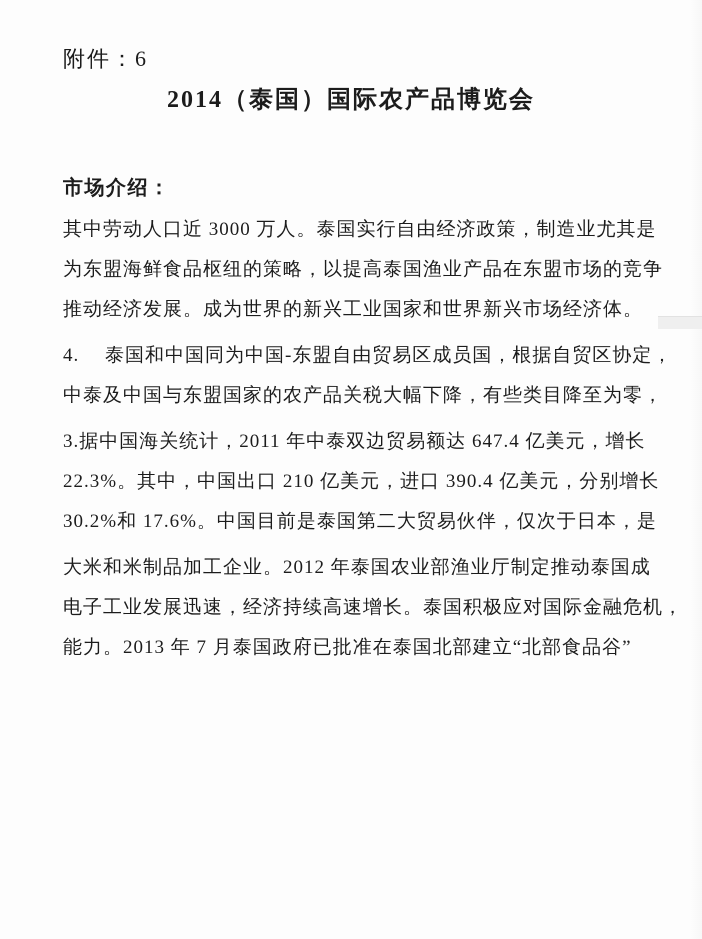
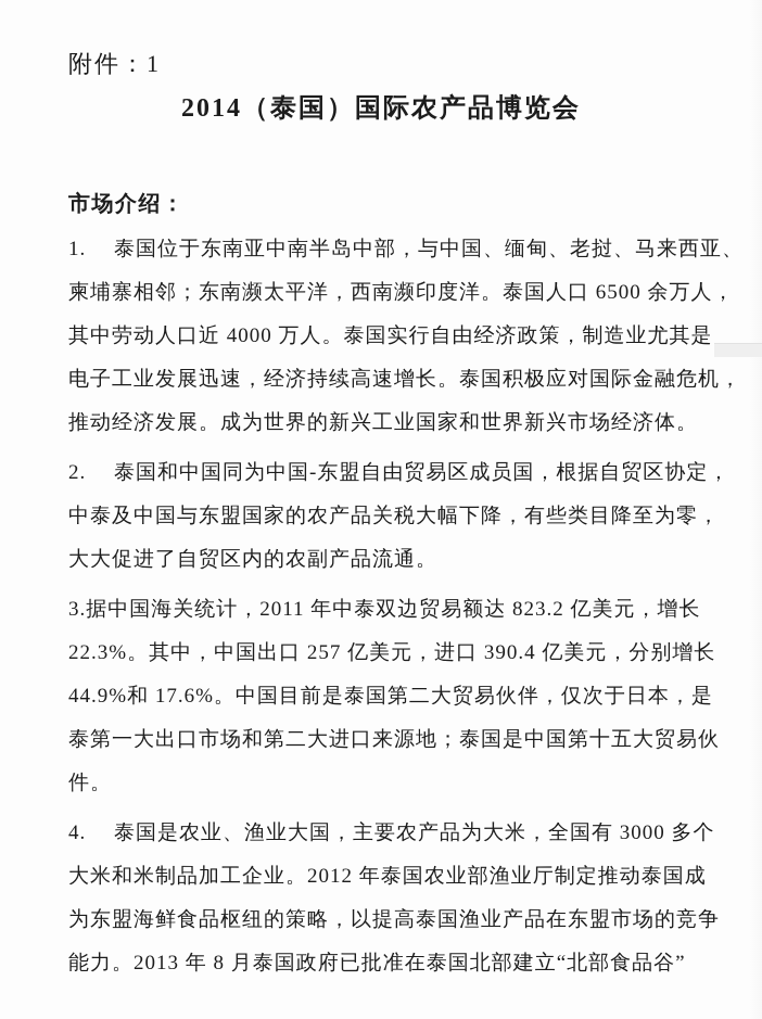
- 附件：6
+ 附件：1
  2014（泰国）国际农产品博览会
  市场介绍：
+ 1. 泰国位于东南亚中南半岛中部，与中国、缅甸、老挝、马来西亚、
+ 柬埔寨相邻；东南濒太平洋，西南濒印度洋。泰国人口 6500 余万人，
- 其中劳动人口近 3000 万人。泰国实行自由经济政策，制造业尤其是
+ 其中劳动人口近 4000 万人。泰国实行自由经济政策，制造业尤其是
- 为东盟海鲜食品枢纽的策略，以提高泰国渔业产品在东盟市场的竞争
+ 电子工业发展迅速，经济持续高速增长。泰国积极应对国际金融危机，
  推动经济发展。成为世界的新兴工业国家和世界新兴市场经济体。
- 4. 泰国和中国同为中国-东盟自由贸易区成员国，根据自贸区协定，
+ 2. 泰国和中国同为中国-东盟自由贸易区成员国，根据自贸区协定，
  中泰及中国与东盟国家的农产品关税大幅下降，有些类目降至为零，
+ 大大促进了自贸区内的农副产品流通。
- 3.据中国海关统计，2011 年中泰双边贸易额达 647.4 亿美元，增长
+ 3.据中国海关统计，2011 年中泰双边贸易额达 823.2 亿美元，增长
- 22.3%。其中，中国出口 210 亿美元，进口 390.4 亿美元，分别增长
+ 22.3%。其中，中国出口 257 亿美元，进口 390.4 亿美元，分别增长
- 30.2%和 17.6%。中国目前是泰国第二大贸易伙伴，仅次于日本，是
+ 44.9%和 17.6%。中国目前是泰国第二大贸易伙伴，仅次于日本，是
+ 泰第一大出口市场和第二大进口来源地；泰国是中国第十五大贸易伙
+ 件。
+ 4. 泰国是农业、渔业大国，主要农产品为大米，全国有 3000 多个
  大米和米制品加工企业。2012 年泰国农业部渔业厅制定推动泰国成
- 电子工业发展迅速，经济持续高速增长。泰国积极应对国际金融危机，
+ 为东盟海鲜食品枢纽的策略，以提高泰国渔业产品在东盟市场的竞争
- 能力。2013 年 7 月泰国政府已批准在泰国北部建立“北部食品谷”
+ 能力。2013 年 8 月泰国政府已批准在泰国北部建立“北部食品谷”
